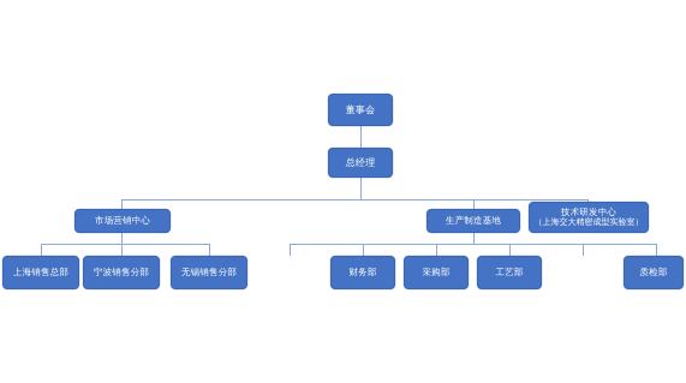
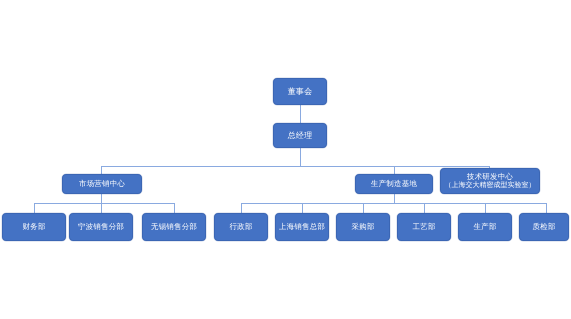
  董事会
  总经理
  市场营销中心
  生产制造基地
  技术研发中心
  （上海交大精密成型实验室）
- 上海销售总部
+ 财务部
  宁波销售分部
  无锡销售分部
+ 行政部
- 财务部
+ 上海销售总部
  采购部
  工艺部
+ 生产部
  质检部
